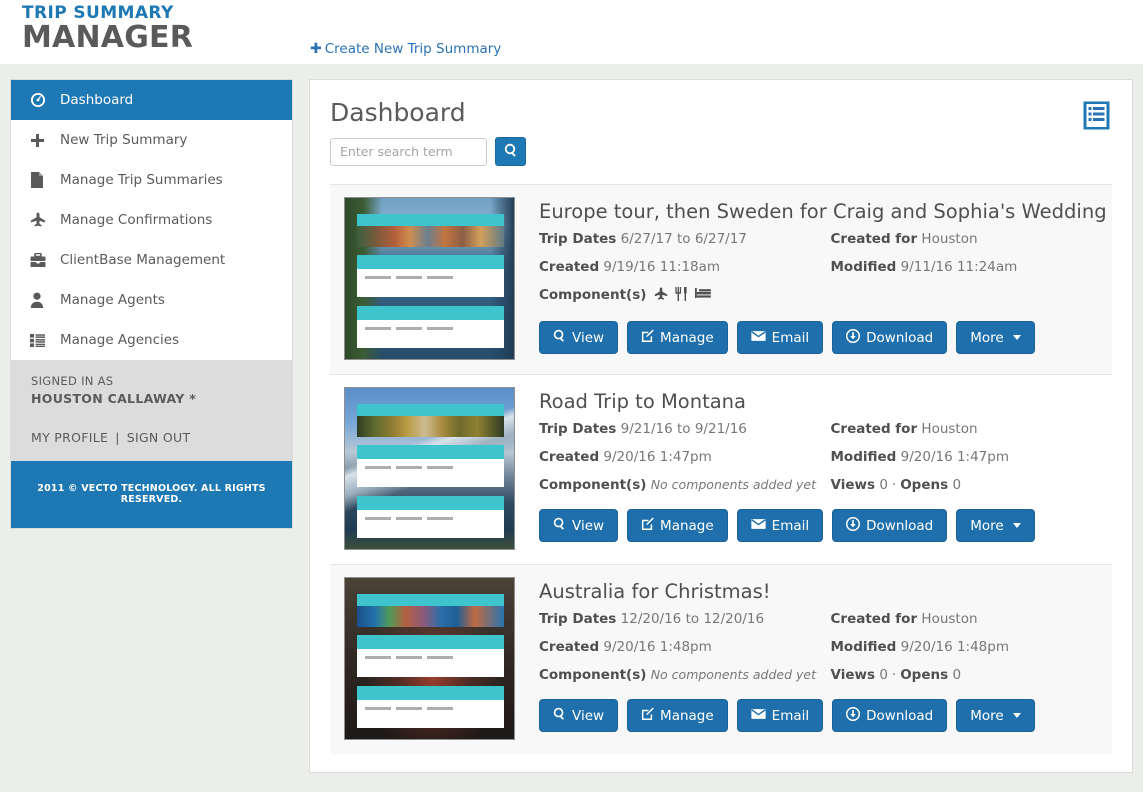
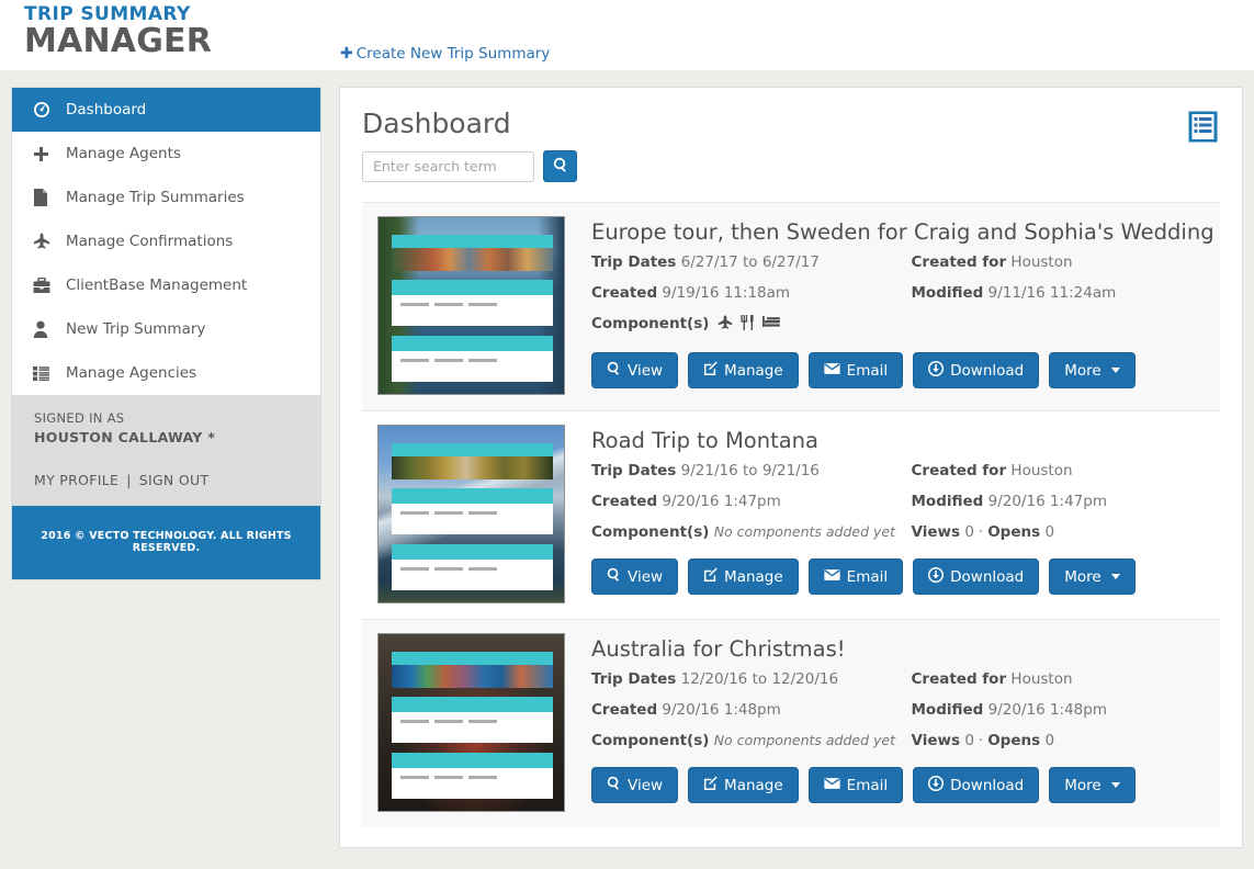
  TRIP SUMMARY
  MANAGER
  ✚ Create New Trip Summary
  Dashboard
- New Trip Summary
+ Manage Agents
  Manage Trip Summaries
  Manage Confirmations
  ClientBase Management
- Manage Agents
+ New Trip Summary
  Manage Agencies
  SIGNED IN AS
  HOUSTON CALLAWAY *
  MY PROFILE | SIGN OUT
- 2011 © VECTO TECHNOLOGY. ALL RIGHTS RESERVED.
+ 2016 © VECTO TECHNOLOGY. ALL RIGHTS RESERVED.
  Dashboard
  Enter search term
  Europe tour, then Sweden for Craig and Sophia's Wedding
  Trip Dates 6/27/17 to 6/27/17
  Created 9/19/16 11:18am
  Component(s)
  Created for Houston
  Modified 9/11/16 11:24am
  View
  Manage
  Email
  Download
  More
  Road Trip to Montana
  Trip Dates 9/21/16 to 9/21/16
  Created 9/20/16 1:47pm
  Component(s) No components added yet
  Created for Houston
  Modified 9/20/16 1:47pm
  Views 0 · Opens 0
  View
  Manage
  Email
  Download
  More
  Australia for Christmas!
  Trip Dates 12/20/16 to 12/20/16
  Created 9/20/16 1:48pm
  Component(s) No components added yet
  Created for Houston
  Modified 9/20/16 1:48pm
  Views 0 · Opens 0
  View
  Manage
  Email
  Download
  More
